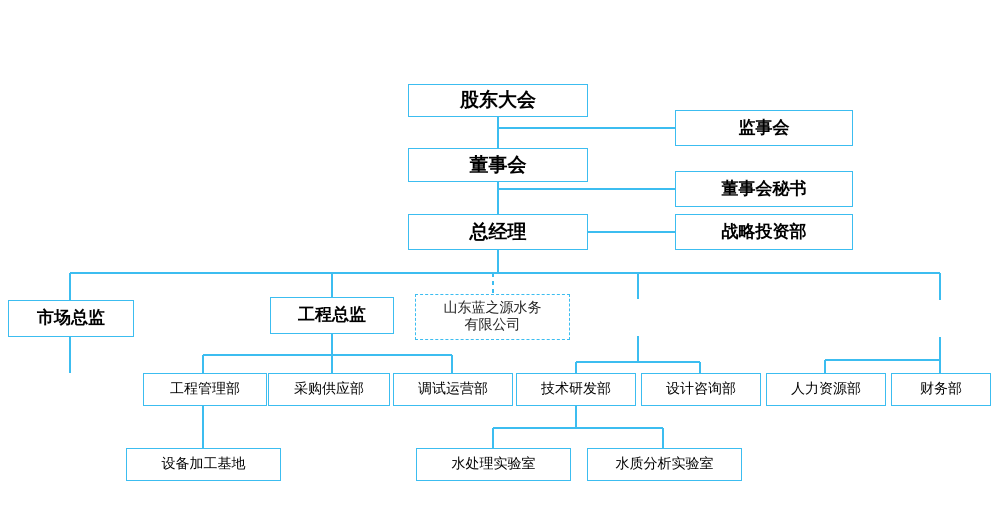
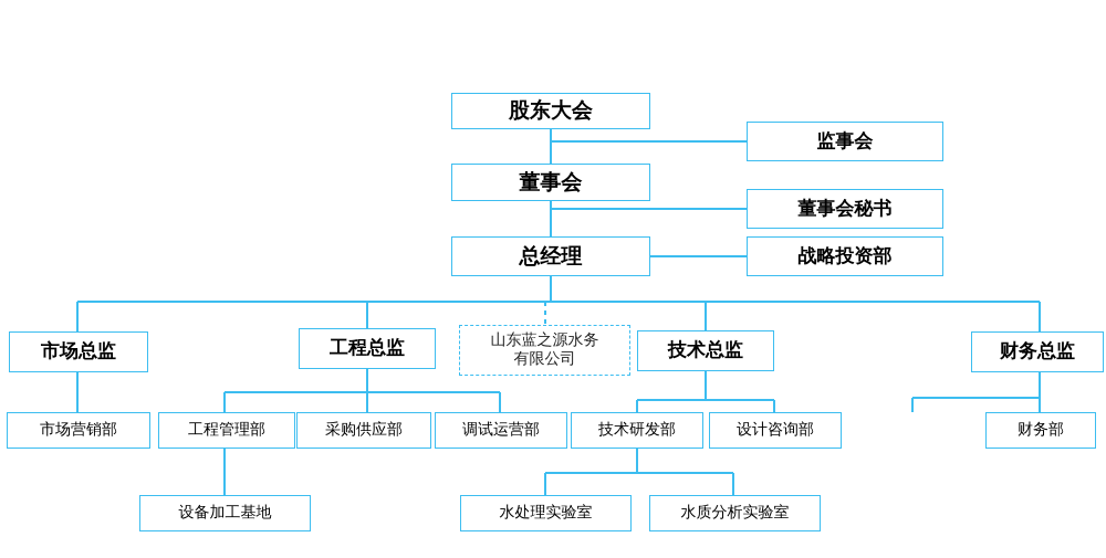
  股东大会
  监事会
  董事会
  董事会秘书
  总经理
  战略投资部
  山东蓝之源水务
  有限公司
  市场总监
  工程总监
+ 技术总监
+ 财务总监
+ 市场营销部
  工程管理部
  采购供应部
  调试运营部
  技术研发部
  设计咨询部
- 人力资源部
  财务部
  设备加工基地
  水处理实验室
  水质分析实验室
